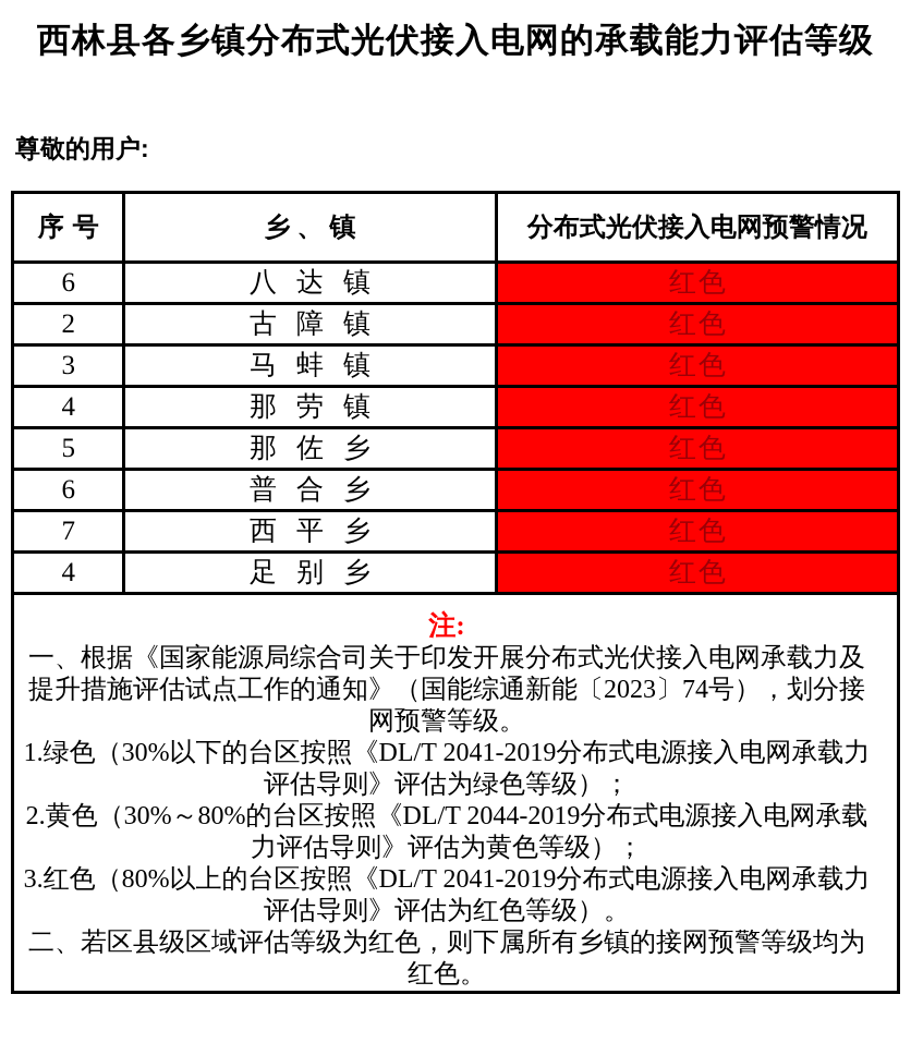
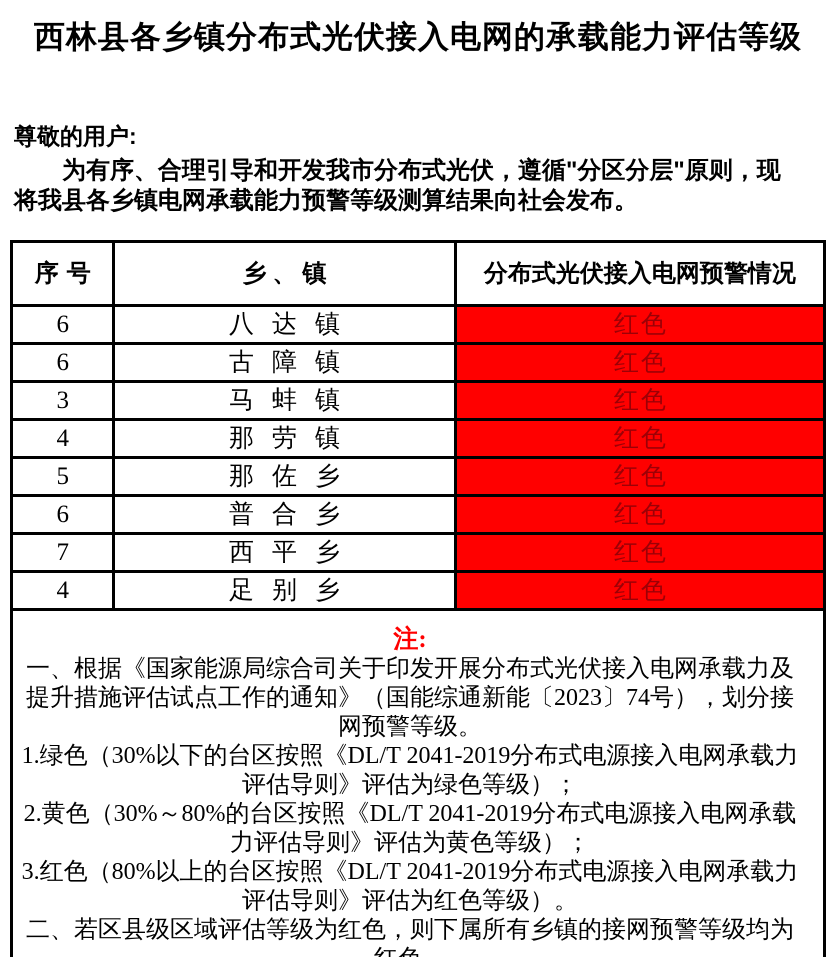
  西林县各乡镇分布式光伏接入电网的承载能力评估等级
  尊敬的用户:
+ 为有序、合理引导和开发我市分布式光伏，遵循"分区分层"原则，现将我县各乡镇电网承载能力预警等级测算结果向社会发布。
  序号	乡、镇	分布式光伏接入电网预警情况
  6	八达镇	红色
- 2	古障镇	红色
+ 6	古障镇	红色
  3	马蚌镇	红色
  4	那劳镇	红色
  5	那佐乡	红色
  6	普合乡	红色
  7	西平乡	红色
  4	足别乡	红色
- 注: 一、根据《国家能源局综合司关于印发开展分布式光伏接入电网承载力及提升措施评估试点工作的通知》（国能综通新能〔2023〕74号），划分接网预警等级。 1.绿色（30%以下的台区按照《DL/T 2041-2019分布式电源接入电网承载力评估导则》评估为绿色等级）； 2.黄色（30%～80%的台区按照《DL/T 2044-2019分布式电源接入电网承载力评估导则》评估为黄色等级）； 3.红色（80%以上的台区按照《DL/T 2041-2019分布式电源接入电网承载力评估导则》评估为红色等级）。 二、若区县级区域评估等级为红色，则下属所有乡镇的接网预警等级均为红色。
+ 注: 一、根据《国家能源局综合司关于印发开展分布式光伏接入电网承载力及提升措施评估试点工作的通知》（国能综通新能〔2023〕74号），划分接网预警等级。 1.绿色（30%以下的台区按照《DL/T 2041-2019分布式电源接入电网承载力评估导则》评估为绿色等级）； 2.黄色（30%～80%的台区按照《DL/T 2041-2019分布式电源接入电网承载力评估导则》评估为黄色等级）； 3.红色（80%以上的台区按照《DL/T 2041-2019分布式电源接入电网承载力评估导则》评估为红色等级）。 二、若区县级区域评估等级为红色，则下属所有乡镇的接网预警等级均为
